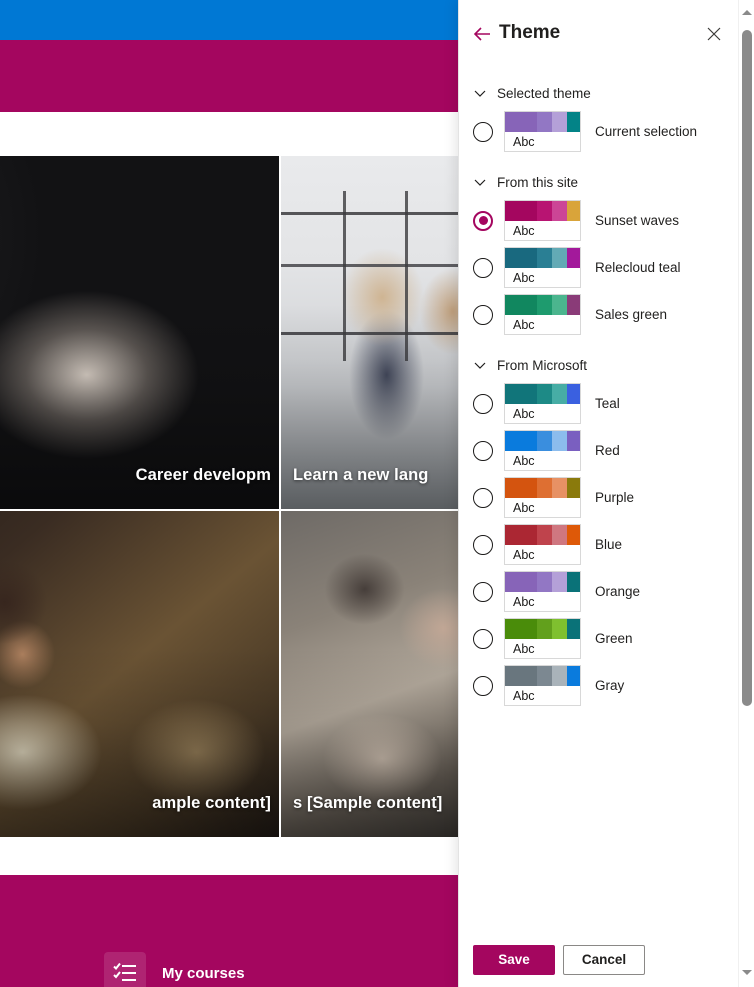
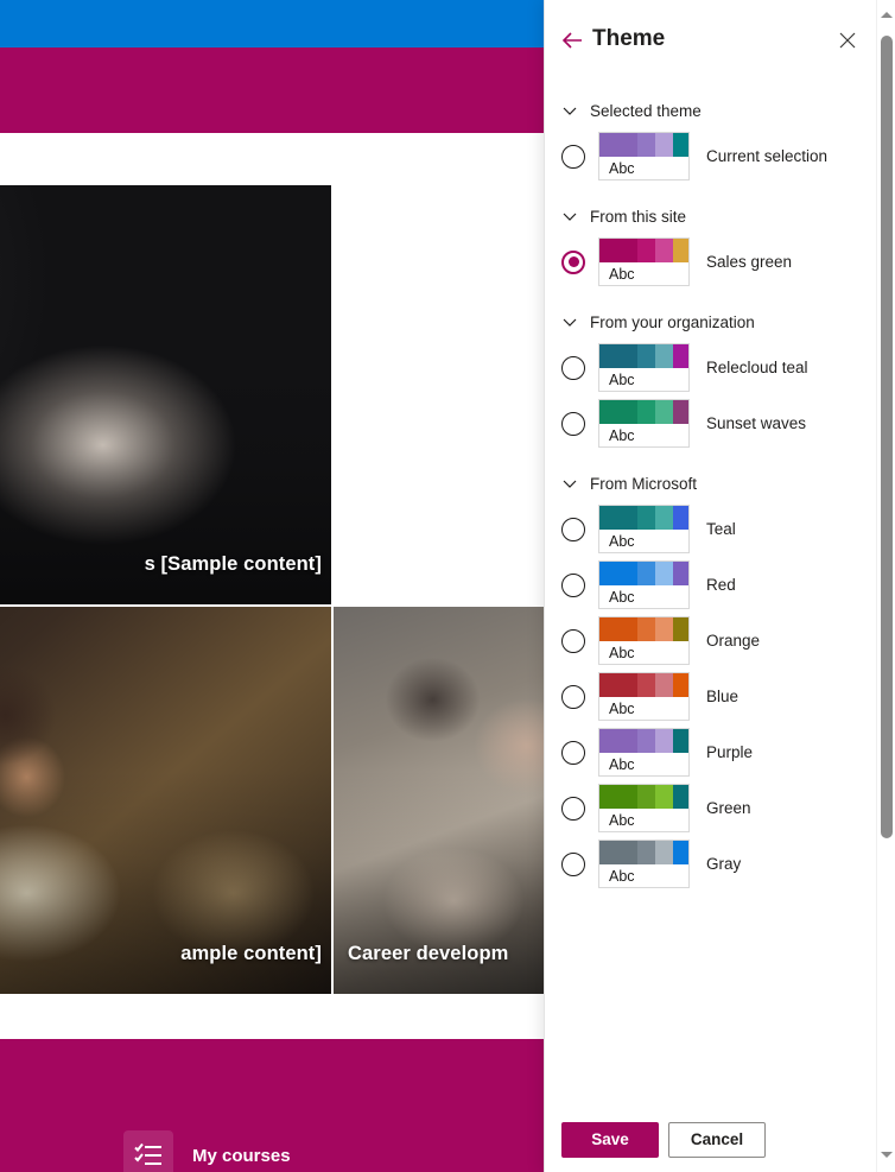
- Career developm
+ s [Sample content]
- Learn a new lang
  ample content]
- s [Sample content]
+ Career developm
  My courses
  Theme
  Selected theme
  Abc
  Current selection
  From this site
  Abc
- Sunset waves
+ Sales green
+ From your organization
  Abc
  Relecloud teal
  Abc
- Sales green
+ Sunset waves
  From Microsoft
  Abc
  Teal
  Abc
  Red
  Abc
- Purple
+ Orange
  Abc
  Blue
  Abc
- Orange
+ Purple
  Abc
  Green
  Abc
  Gray
  Save
  Cancel
